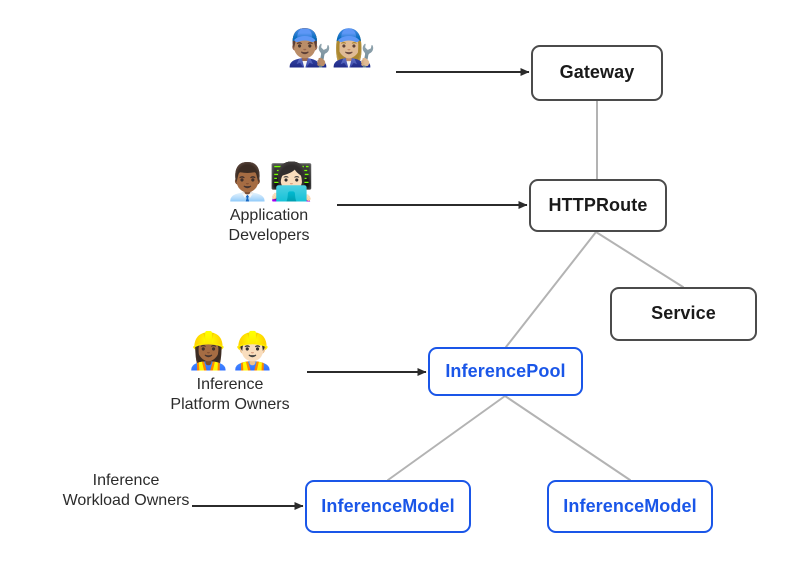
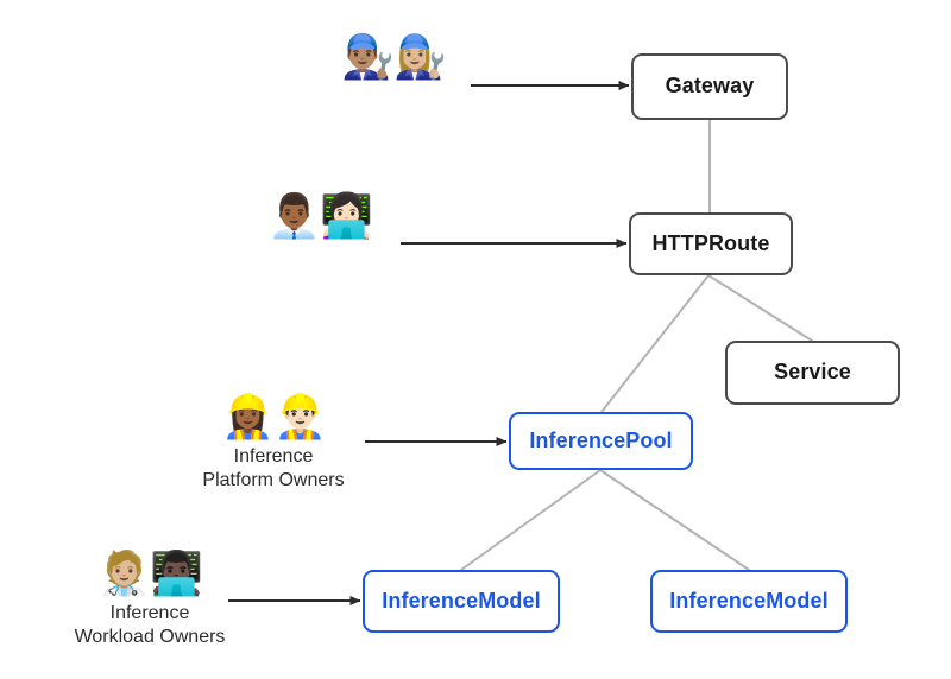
  Gateway
  HTTPRoute
  Service
  InferencePool
  InferenceModel
  InferenceModel
  👨🏽‍🔧👩🏼‍🔧
  👨🏾‍💼👩🏻‍💻
- Application
- Developers
  👷🏾‍♀️👷🏻‍♂️
  Inference
  Platform Owners
+ 🧑🏼‍⚕️👨🏿‍💻
  Inference
  Workload Owners
